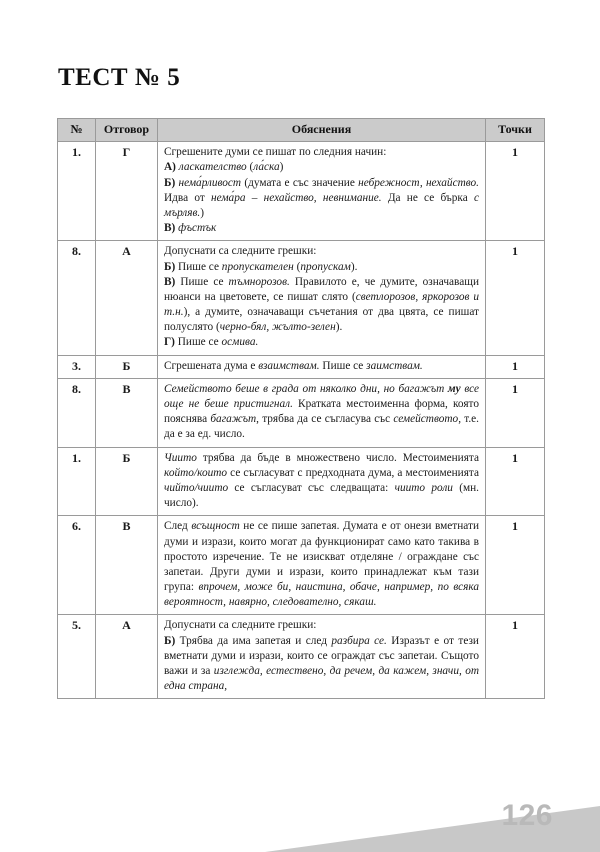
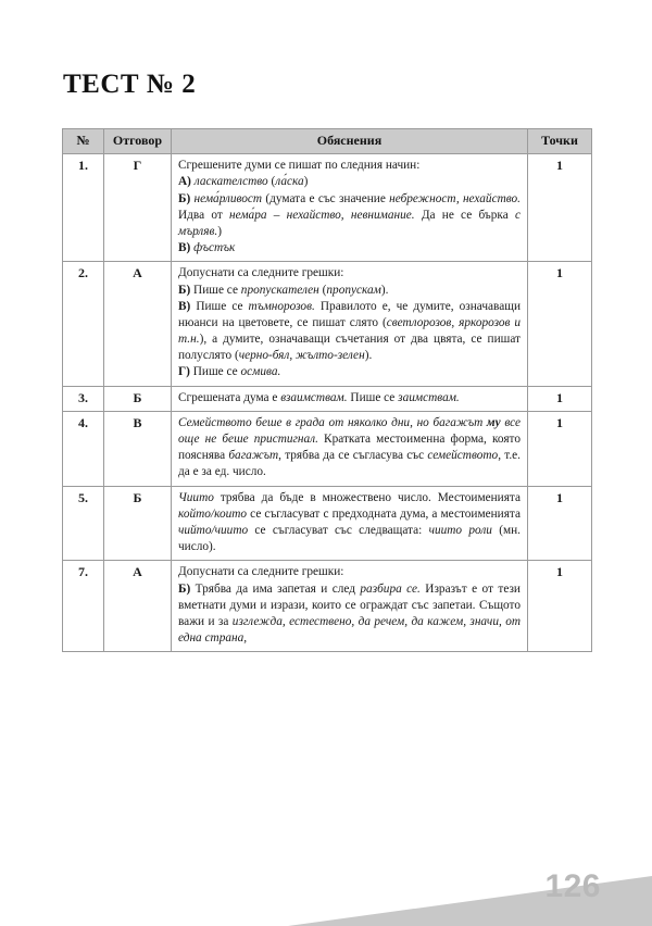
- ТЕСТ № 5
+ ТЕСТ № 2
  №	Отговор	Обяснения	Точки
  1.	Г	Сгрешените думи се пишат по следния начин: А) ласкателство (ла́ска) Б) нема́рливост (думата е със значение небрежност, нехайство. Идва от нема́ра – нехайство, невнимание. Да не се бърка с мърляв.) В) фъстък	1
- 8.	А	Допуснати са следните грешки: Б) Пише се пропускателен (пропускам). В) Пише се тъмнорозов. Правилото е, че думите, означаващи нюанси на цветовете, се пишат слято (светлорозов, яркорозов и т.н.), а думите, означаващи съчетания от два цвята, се пишат полуслято (черно-бял, жълто-зелен). Г) Пише се осмива.	1
+ 2.	А	Допуснати са следните грешки: Б) Пише се пропускателен (пропускам). В) Пише се тъмнорозов. Правилото е, че думите, означаващи нюанси на цветовете, се пишат слято (светлорозов, яркорозов и т.н.), а думите, означаващи съчетания от два цвята, се пишат полуслято (черно-бял, жълто-зелен). Г) Пише се осмива.	1
  3.	Б	Сгрешената дума е взаимствам. Пише се заимствам.	1
- 8.	В	Семейството беше в града от няколко дни, но бага­жът му все още не беше пристигнал. Кратката место­именна форма, която пояснява багажът, трябва да се съгласува със семейството, т.е. да е за ед. число.	1
+ 4.	В	Семейството беше в града от няколко дни, но бага­жът му все още не беше пристигнал. Кратката место­именна форма, която пояснява багажът, трябва да се съгласува със семейството, т.е. да е за ед. число.	1
- 1.	Б	Чиито трябва да бъде в множествено число. Место­именията който/които се съгласуват с предходната дума, а местоименията чийто/чиито се съгласуват със следващата: чиито роли (мн. число).	1
+ 5.	Б	Чиито трябва да бъде в множествено число. Место­именията който/които се съгласуват с предходната дума, а местоименията чийто/чиито се съгласуват със следващата: чиито роли (мн. число).	1
- 6.	В	След всъщност не се пише запетая. Думата е от оне­зи вметнати думи и изрази, които могат да функцио­нират само като такива в простото изречение. Те не изискват отделяне / ограждане със запетаи. Други думи и изрази, които принадлежат към тази група: впрочем, може би, наистина, обаче, например, по всяка вероятност, навярно, следователно, сякаш.	1
- 5.	А	Допуснати са следните грешки: Б) Трябва да има запетая и след разбира се. Изразът е от тези вметнати думи и изрази, които се ограждат със запетаи. Същото важи и за изглежда, естест­вено, да речем, да кажем, значи, от една страна,	1
+ 7.	А	Допуснати са следните грешки: Б) Трябва да има запетая и след разбира се. Изразът е от тези вметнати думи и изрази, които се ограждат със запетаи. Същото важи и за изглежда, естест­вено, да речем, да кажем, значи, от една страна,	1
  126
